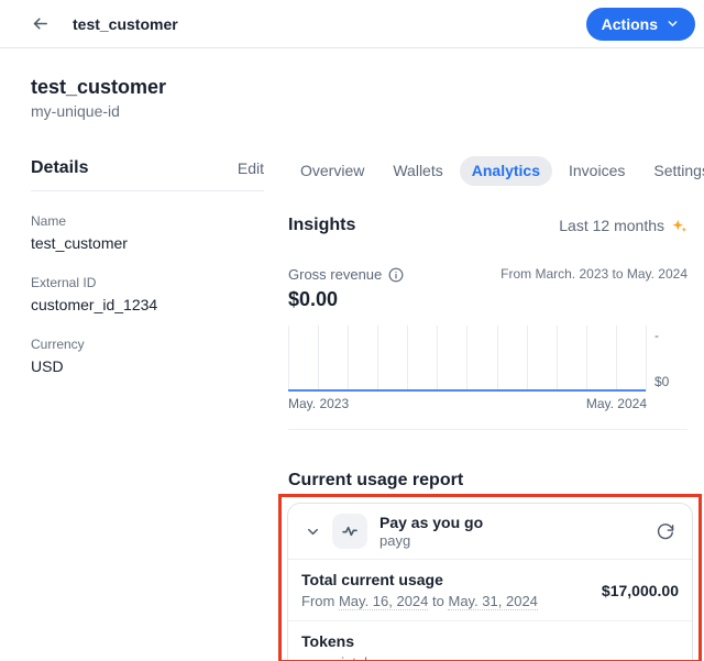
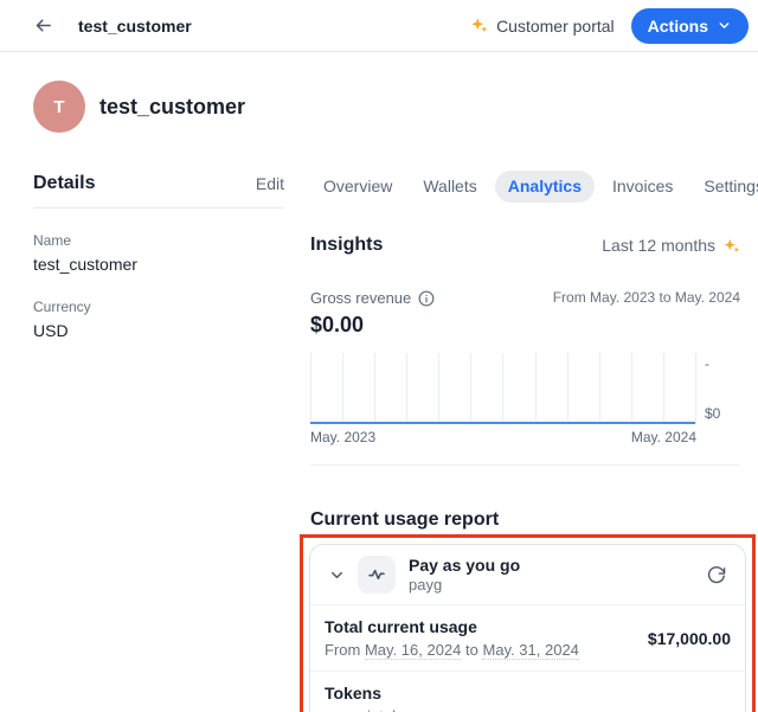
  test_customer
+ Customer portal
  Actions
+ T
  test_customer
- my-unique-id
  Details
  Edit
  Name
  test_customer
- External ID
- customer_id_1234
  Currency
  USD
  Overview
  Wallets
  Analytics
  Invoices
  Setting
  Insights
  Last 12 months
  Gross revenue
- From March. 2023 to May. 2024
+ From May. 2023 to May. 2024
  $0.00
  -
  $0
  May. 2023
  May. 2024
  Current usage report
  Pay as you go
  payg
  Total current usage
  From May. 16, 2024 to May. 31, 2024
  $17,000.00
  Tokens
